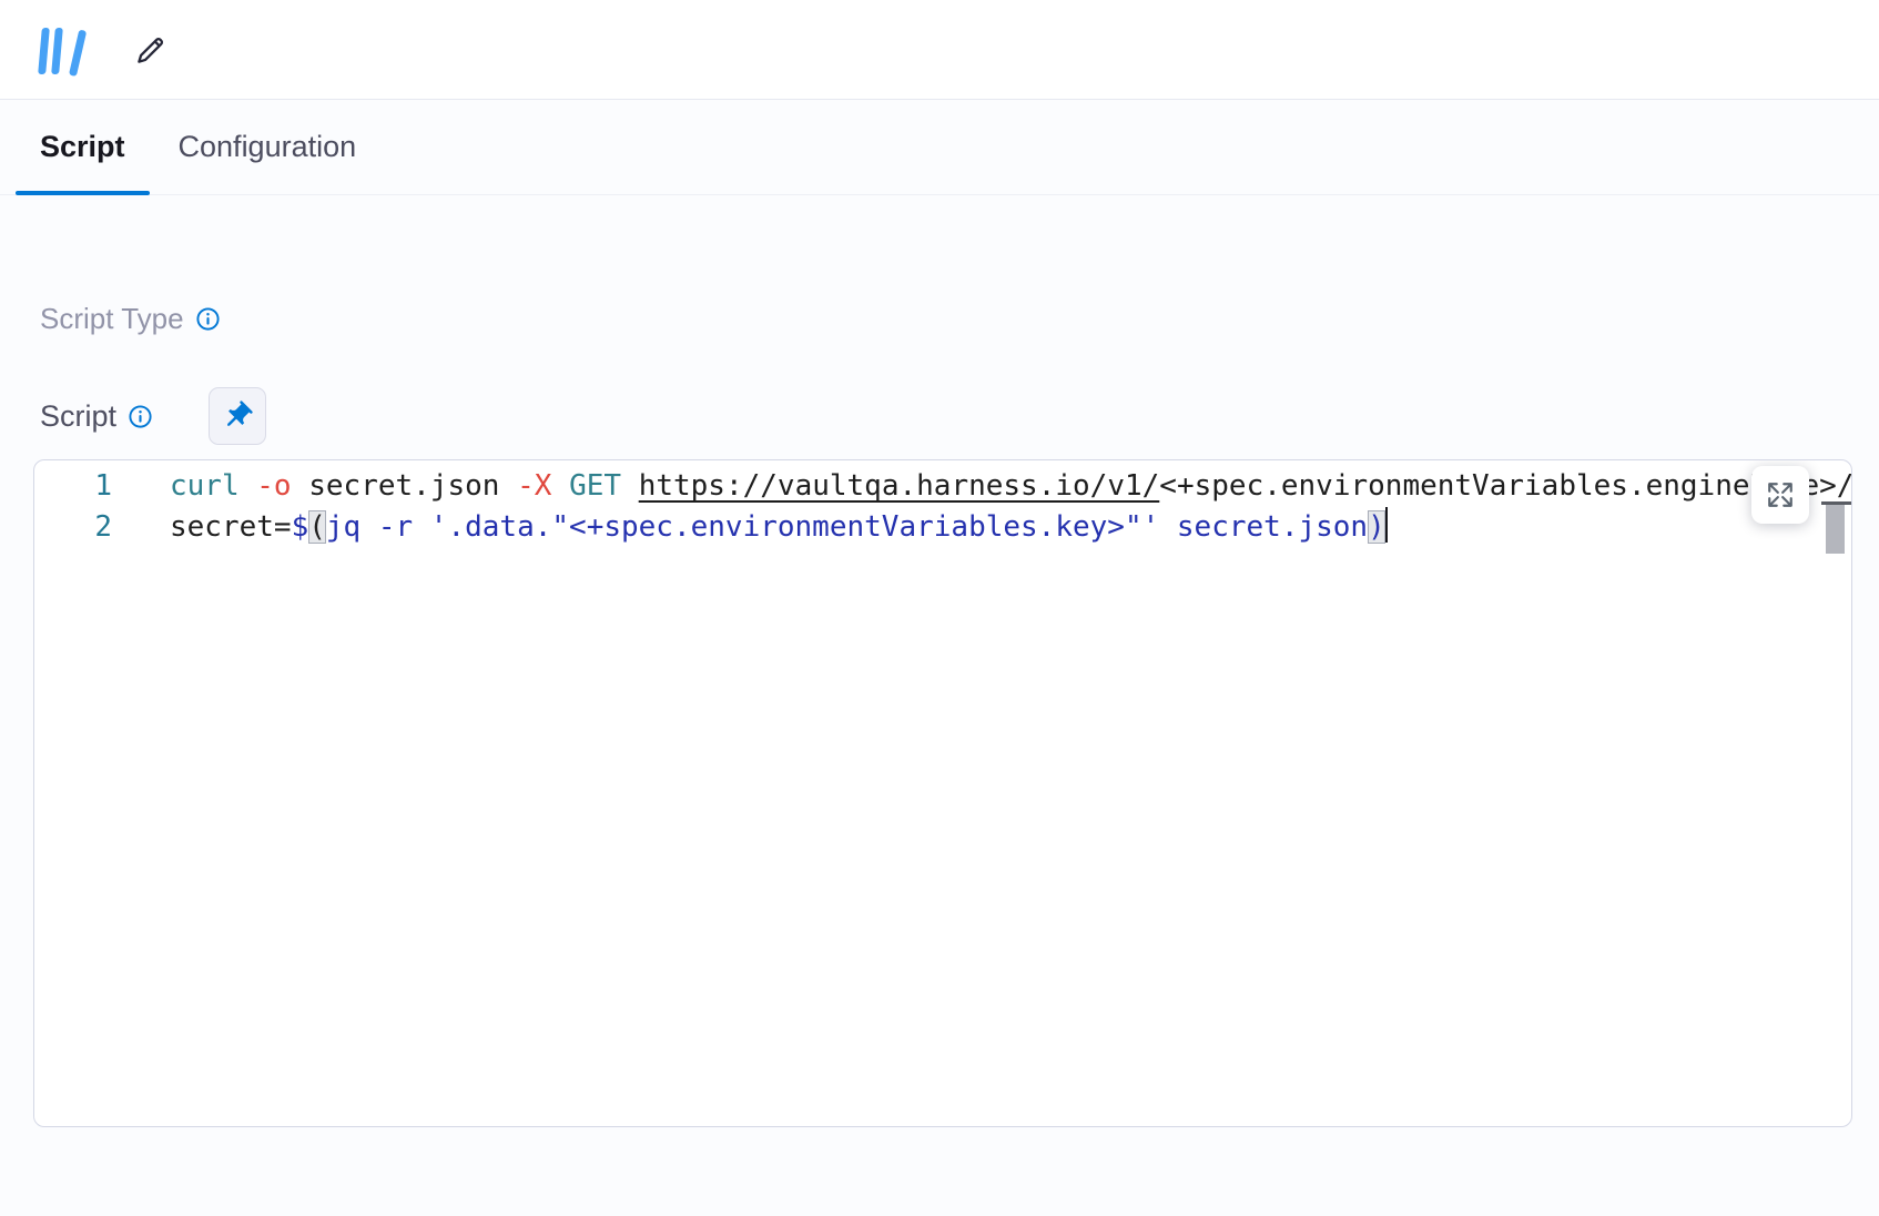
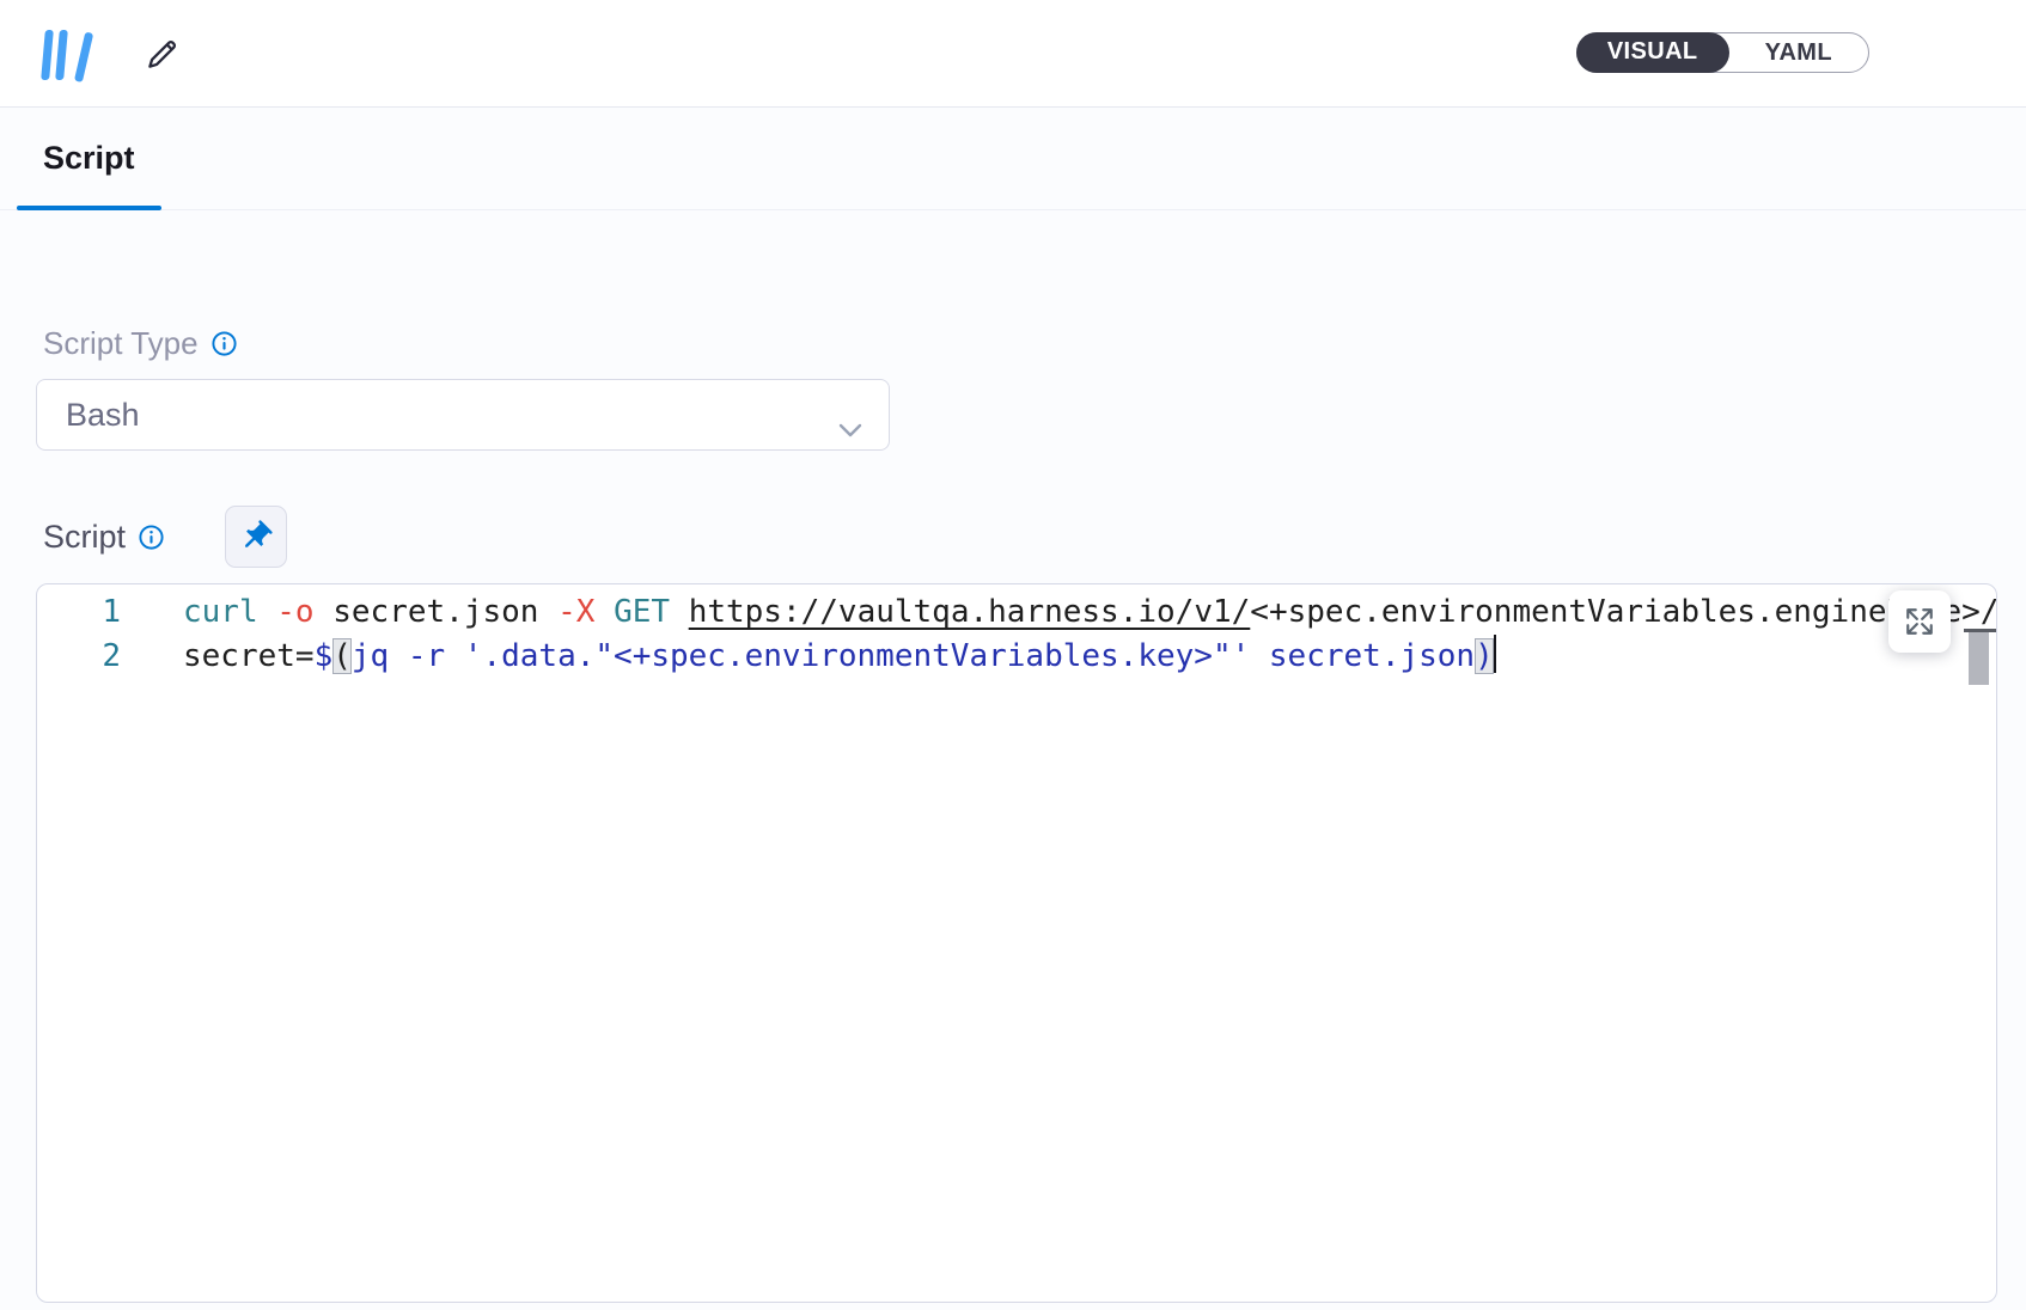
+ VISUAL
+ YAML
  Script
- Configuration
  Script Type
+ Bash
  Script
  1
  curl -o secret.json -X GET https://vaultqa.harness.io/v1/<+spec.environmentVariables.enginee>/
  2
  secret=$(jq -r '.data."<+spec.environmentVariables.key>"' secret.json)
